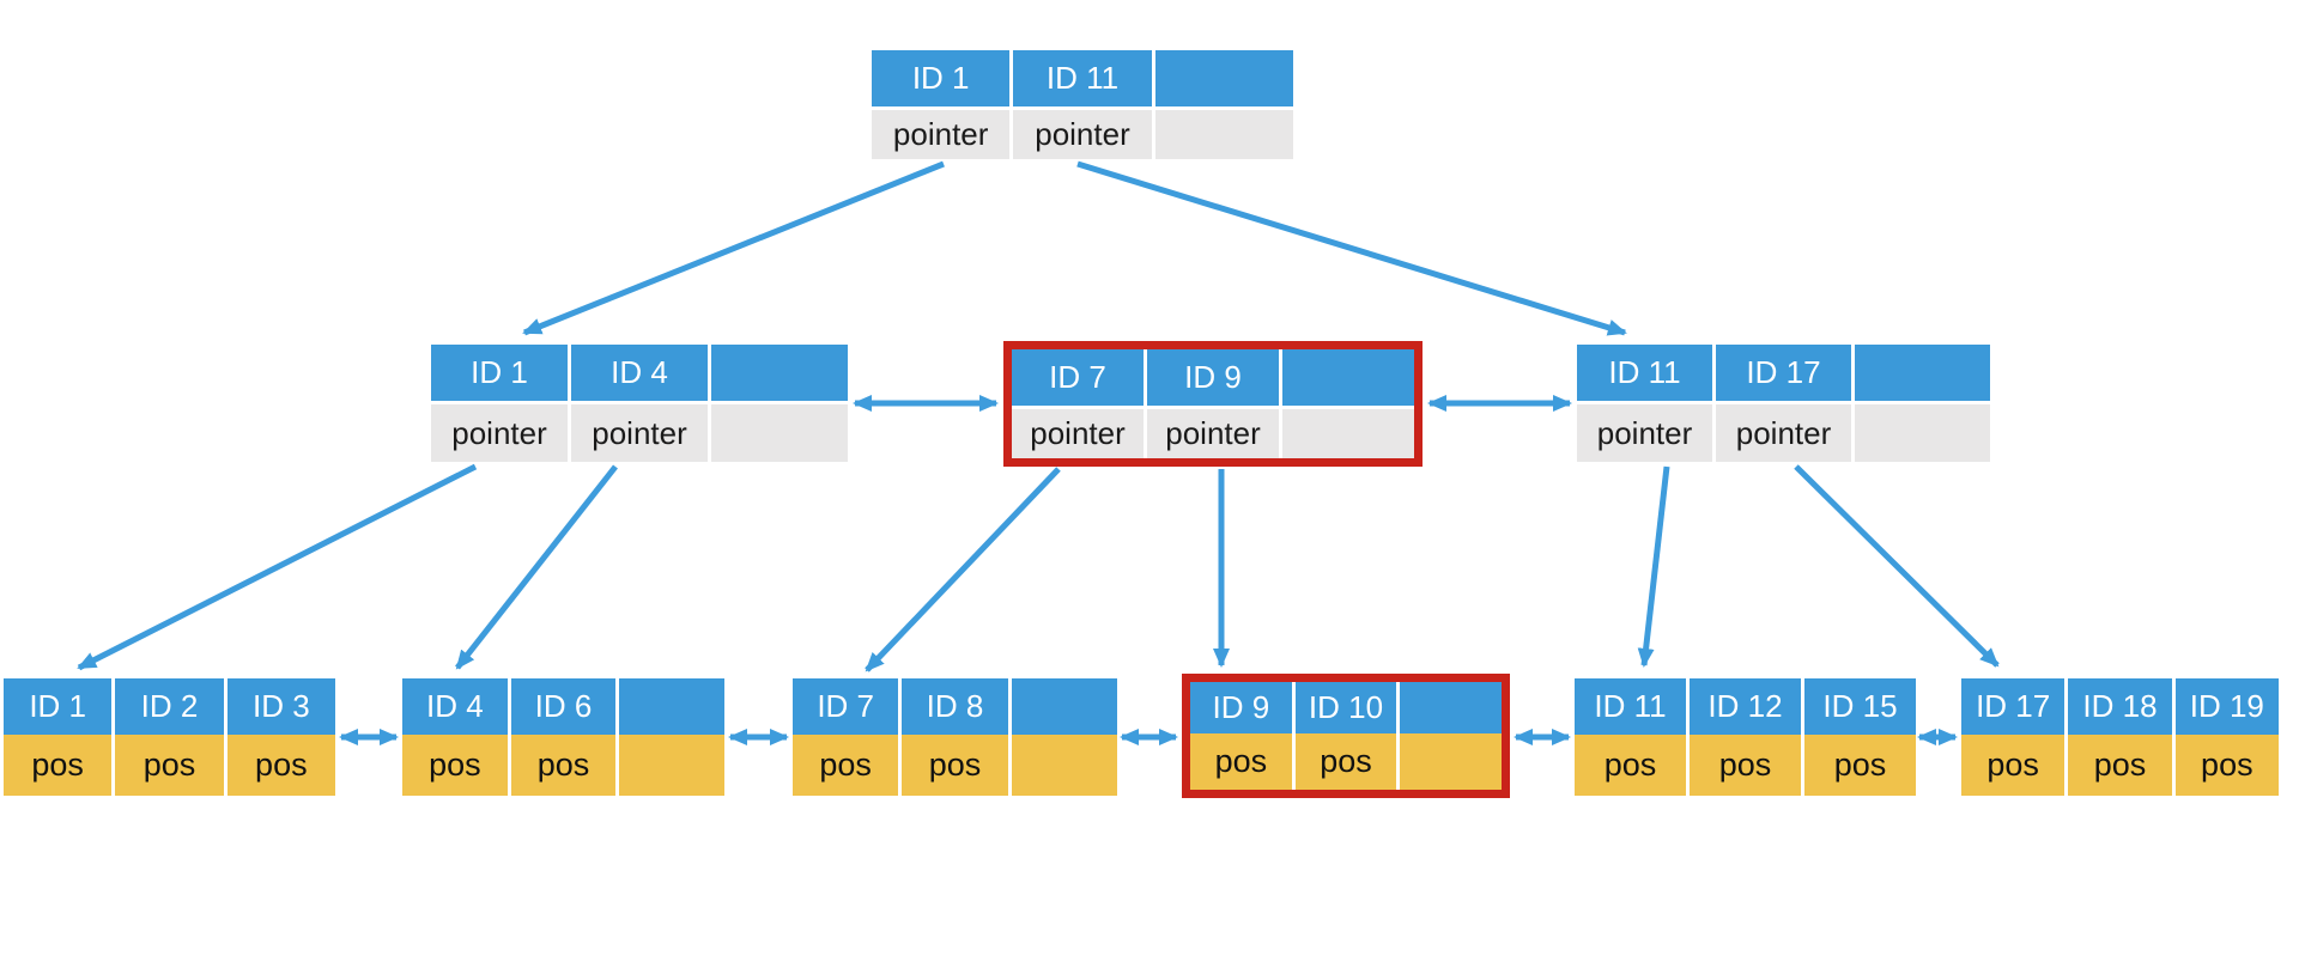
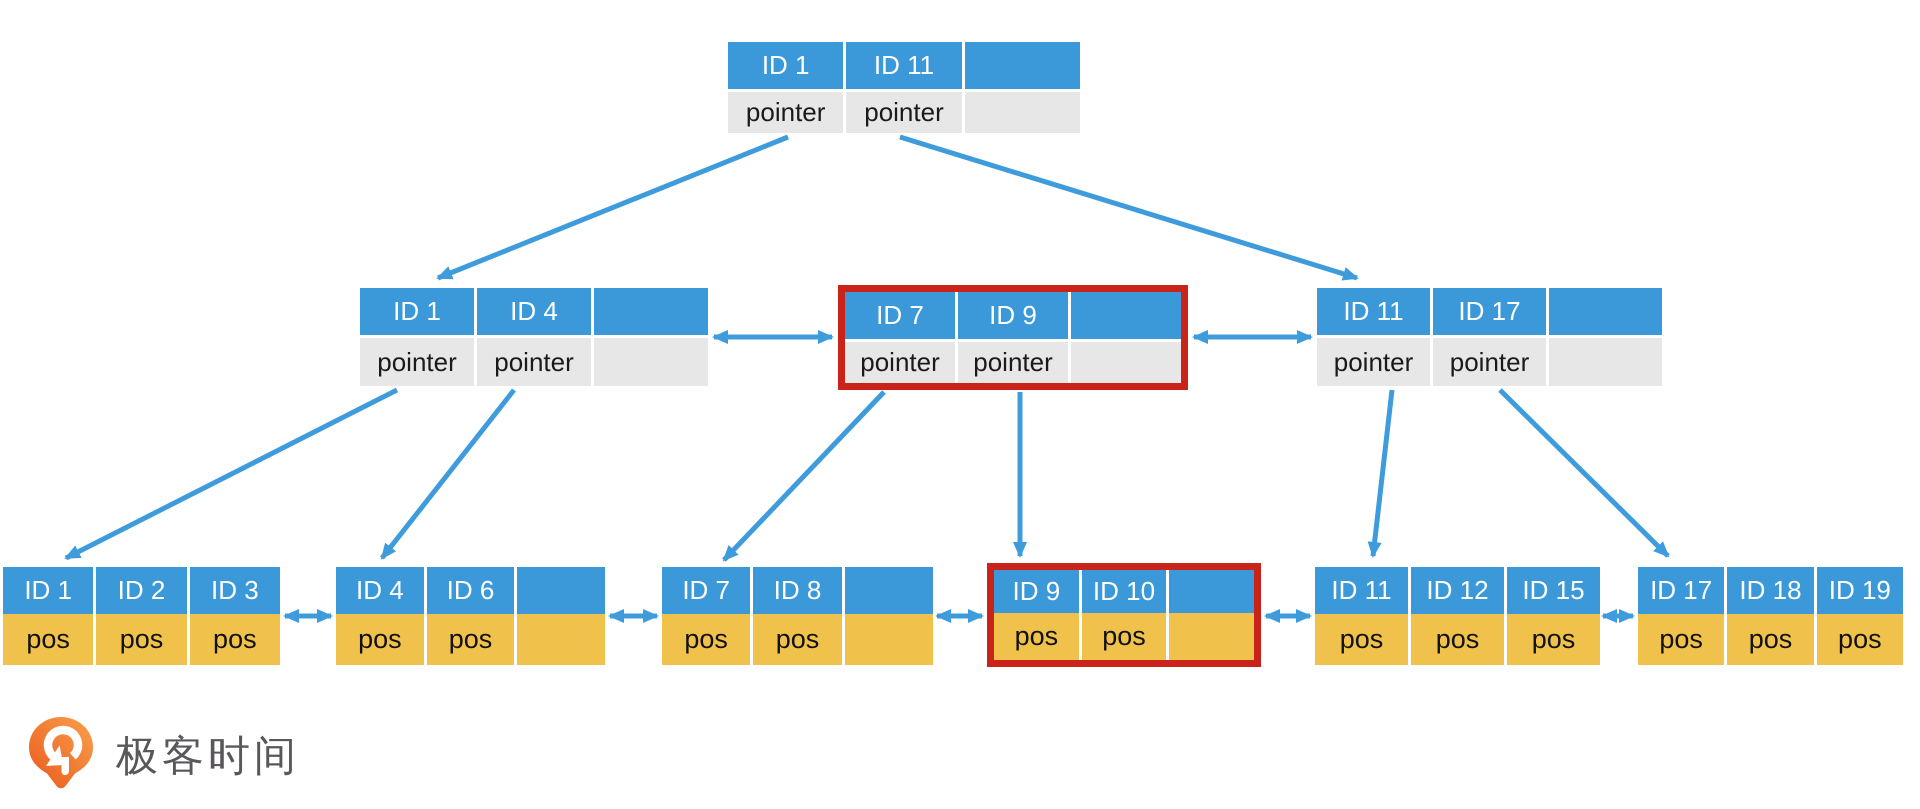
  ID 1
  ID 11
  pointer
  pointer
  ID 1
  ID 4
  pointer
  pointer
  ID 7
  ID 9
  pointer
  pointer
  ID 11
  ID 17
  pointer
  pointer
  ID 1
  ID 2
  ID 3
  pos
  pos
  pos
  ID 4
  ID 6
  pos
  pos
  ID 7
  ID 8
  pos
  pos
  ID 9
  ID 10
  pos
  pos
  ID 11
  ID 12
  ID 15
  pos
  pos
  pos
  ID 17
  ID 18
  ID 19
  pos
  pos
  pos
+ 极客时间
